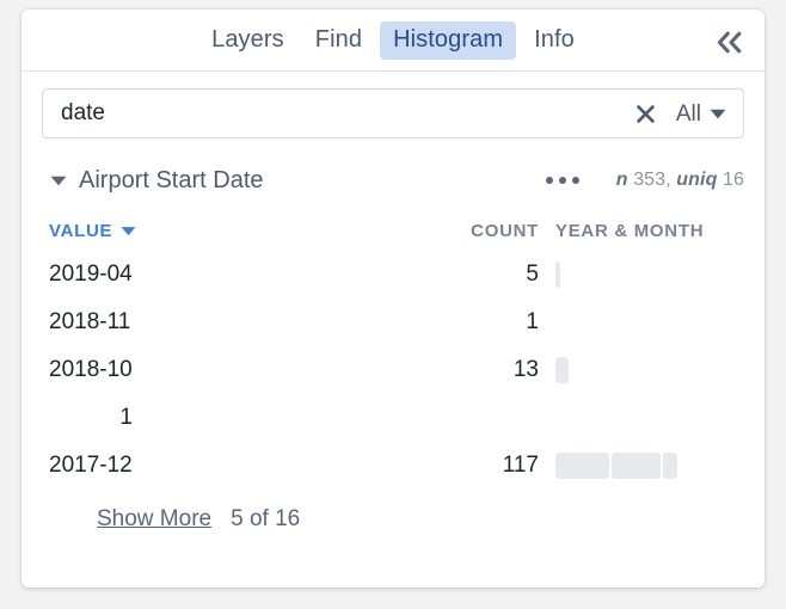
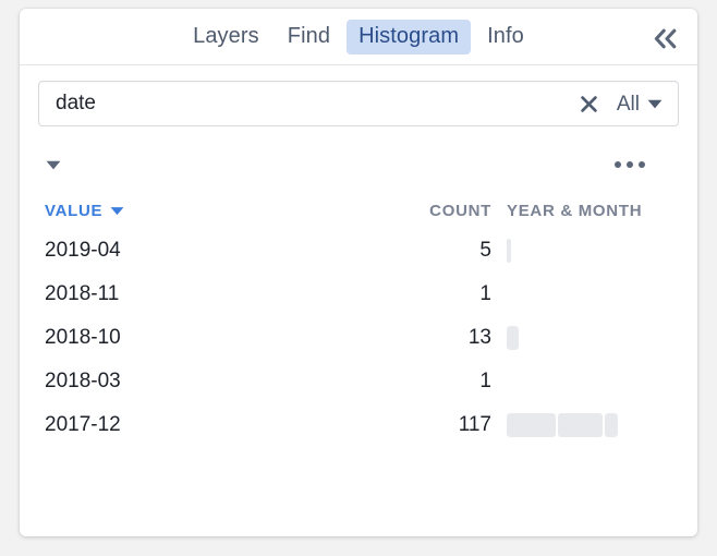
  Layers
  Find
  Histogram
  Info
  date
  All
- Airport Start Date
- n 353, uniq 16
  VALUE
  COUNT
  YEAR & MONTH
  2019-04
  5
  2018-11
  1
  2018-10
  13
+ 2018-03
  1
  2017-12
  117
- Show More
- 5 of 16
